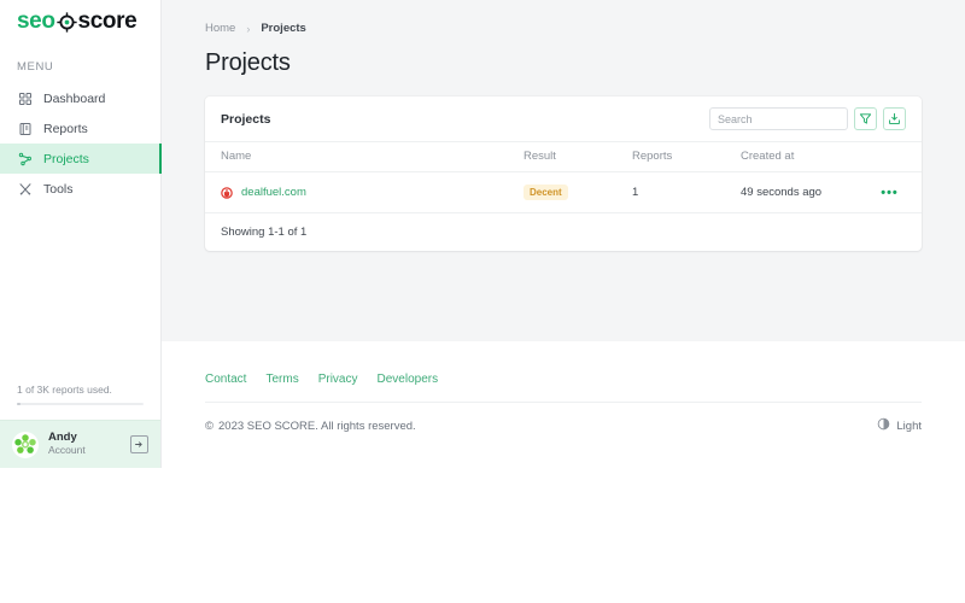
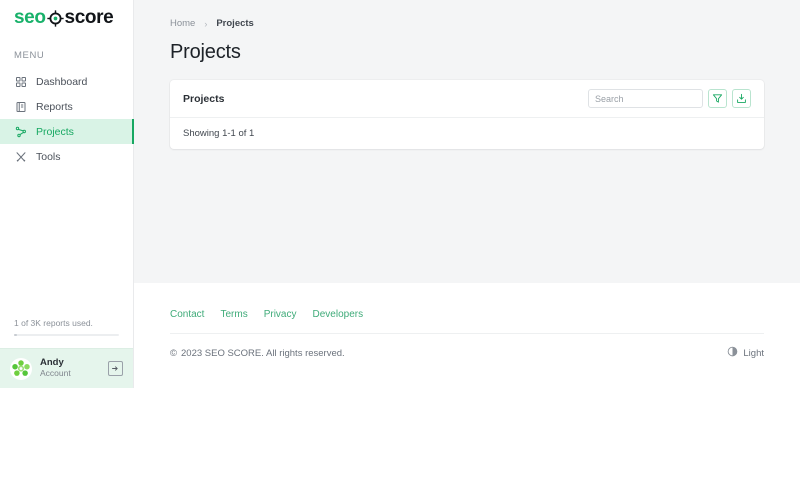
  seo
  score
  MENU
  Dashboard
  Reports
  Projects
  Tools
  1 of 3K reports used.
  Andy
  Account
  Home
  ›
  Projects
  Projects
  Projects
  Search
- Name	Result	Reports	Created at
- dealfuel.com	Decent	1	49 seconds ago	•••
  Showing 1-1 of 1
  Contact
  Terms
  Privacy
  Developers
  ©
  2023 SEO SCORE. All rights reserved.
  Light
